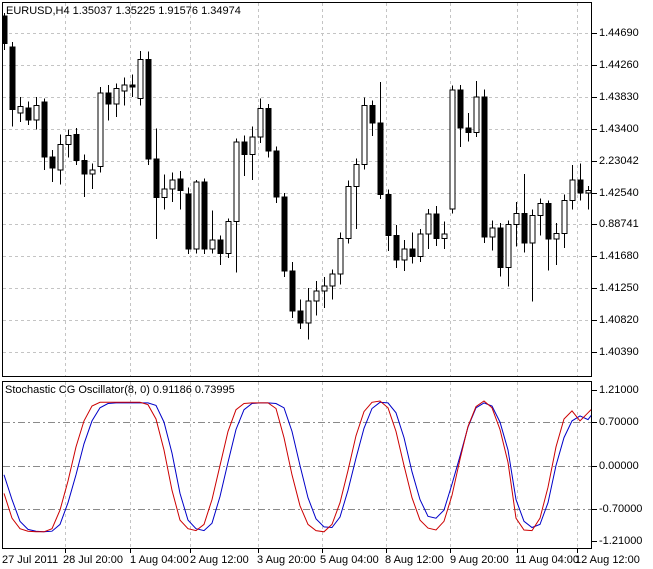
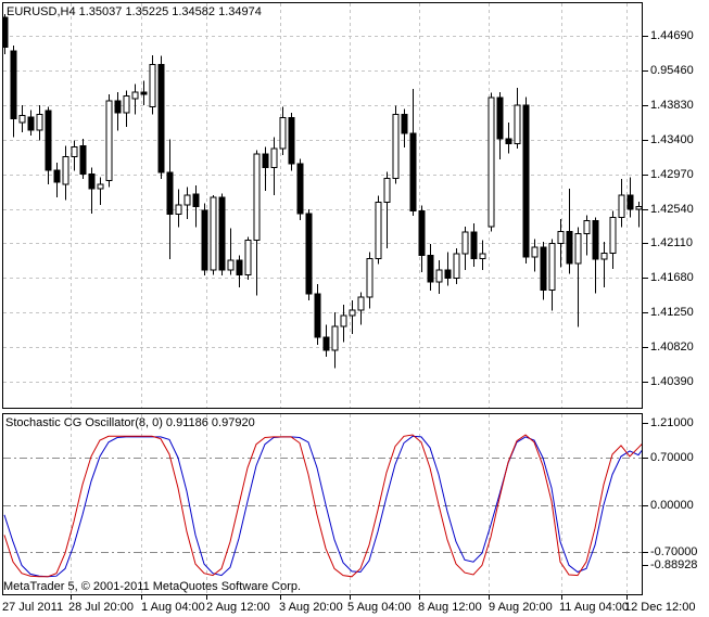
- EURUSD,H4 1.35037 1.35225 1.91576 1.34974
+ EURUSD,H4 1.35037 1.35225 1.34582 1.34974
- Stochastic CG Oscillator(8, 0) 0.91186 0.73995
+ Stochastic CG Oscillator(8, 0) 0.91186 0.97920
+ MetaTrader 5, © 2001-2011 MetaQuotes Software Corp.
  1.44690
- 1.44260
+ 0.95460
  1.43830
  1.43400
- 2.23042
+ 1.42970
  1.42540
- 0.88741
+ 1.42110
  1.41680
  1.41250
  1.40820
  1.40390
  1.21000
  0.70000
  0.00000
  -0.70000
- -1.21000
+ -0.88928
  27 Jul 2011
  28 Jul 20:00
  1 Aug 04:00
  2 Aug 12:00
  3 Aug 20:00
  5 Aug 04:00
  8 Aug 12:00
  9 Aug 20:00
  11 Aug 04:00
- 12 Aug 12:00
+ 12 Dec 12:00
